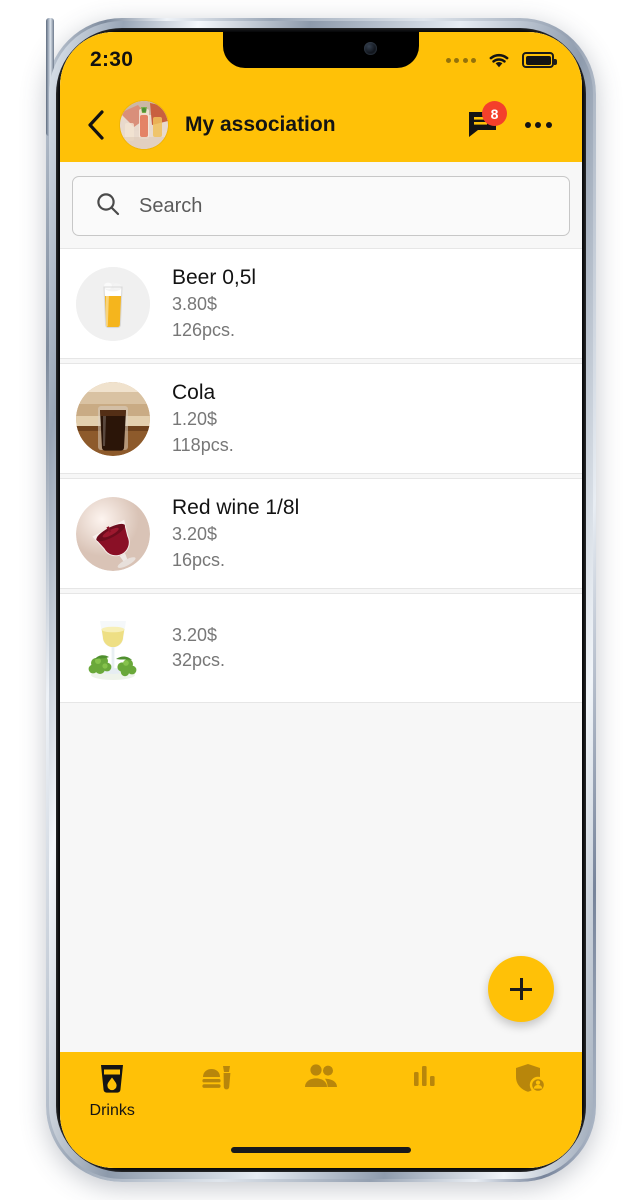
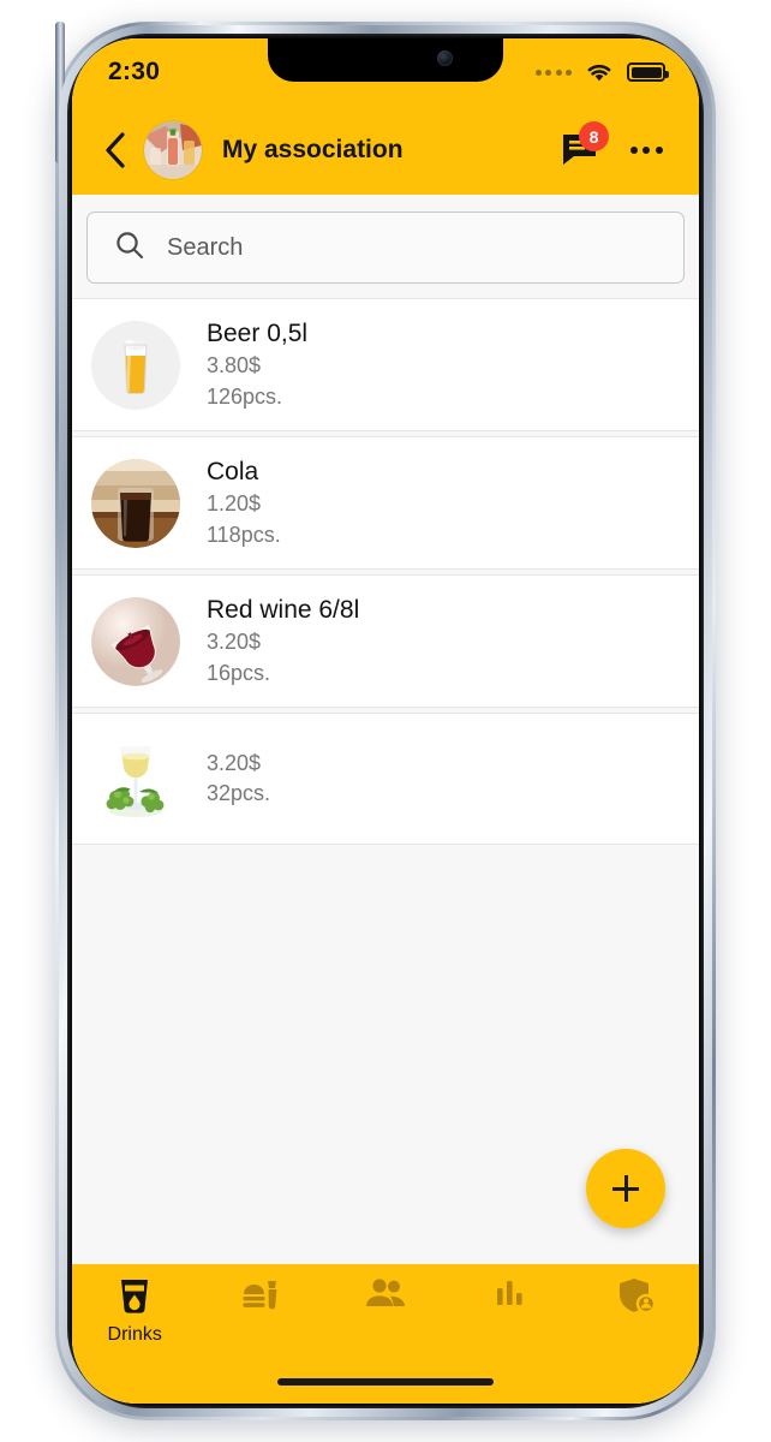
  2:30
  My association
  8
  Search
  Beer 0,5l
  3.80$
  126pcs.
  Cola
  1.20$
  118pcs.
- Red wine 1/8l
+ Red wine 6/8l
  3.20$
  16pcs.
  3.20$
  32pcs.
  Drinks
